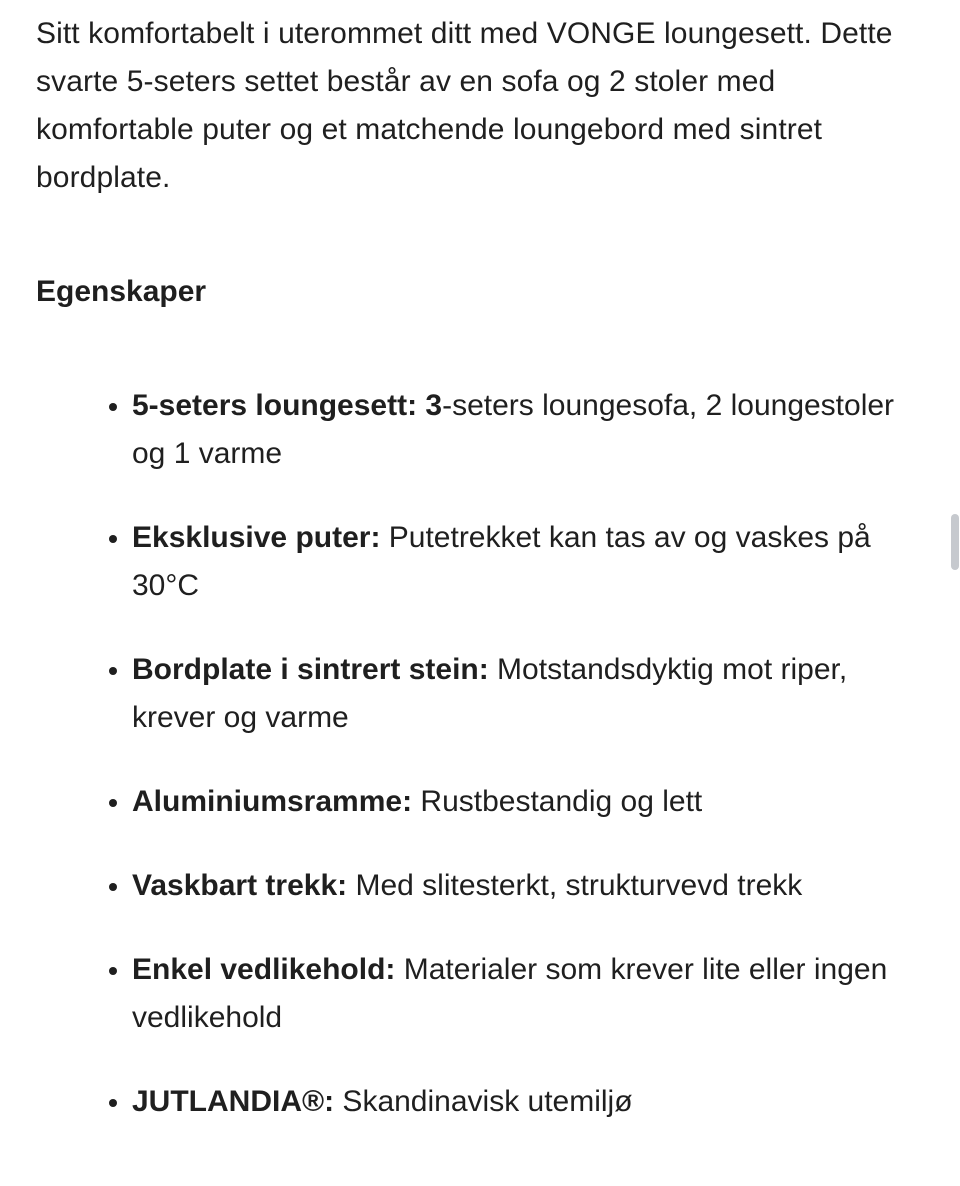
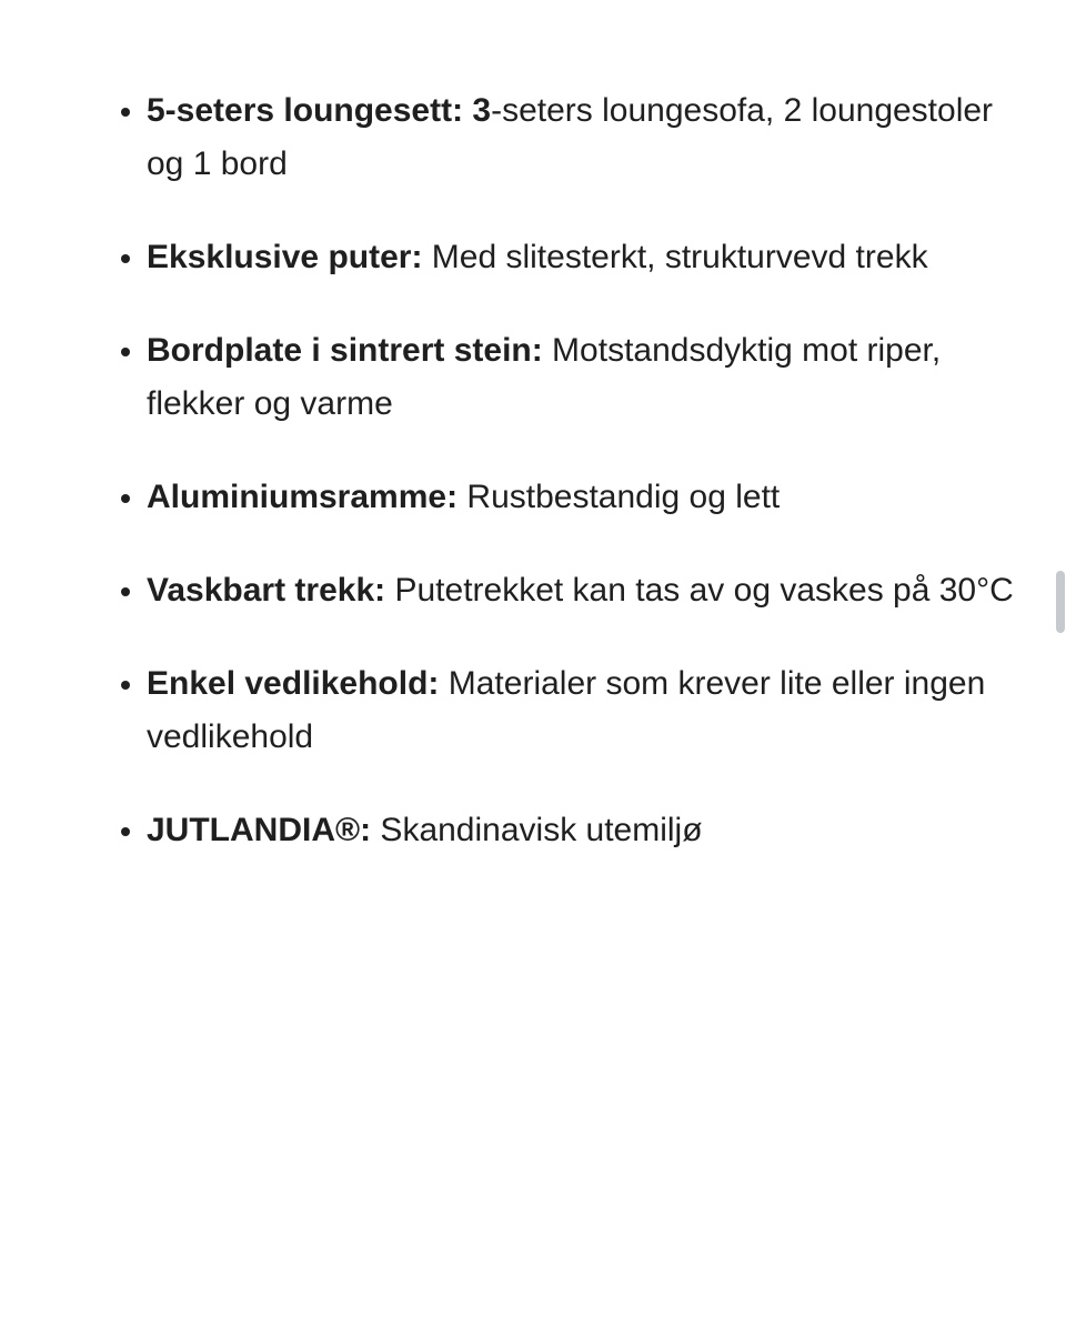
- Sitt komfortabelt i uterommet ditt med VONGE loungesett. Dette svarte 5-seters settet består av en sofa og 2 stoler med komfortable puter og et matchende loungebord med sintret bordplate.
- Egenskaper
- 5-seters loungesett: 3-seters loungesofa, 2 loungestoler og 1 varme
+ 5-seters loungesett: 3-seters loungesofa, 2 loungestoler og 1 bord
- Eksklusive puter: Putetrekket kan tas av og vaskes på 30°C
+ Eksklusive puter: Med slitesterkt, strukturvevd trekk
- Bordplate i sintrert stein: Motstandsdyktig mot riper, krever og varme
+ Bordplate i sintrert stein: Motstandsdyktig mot riper, flekker og varme
  Aluminiumsramme: Rustbestandig og lett
- Vaskbart trekk: Med slitesterkt, strukturvevd trekk
+ Vaskbart trekk: Putetrekket kan tas av og vaskes på 30°C
  Enkel vedlikehold: Materialer som krever lite eller ingen vedlikehold
  JUTLANDIA®: Skandinavisk utemiljø
